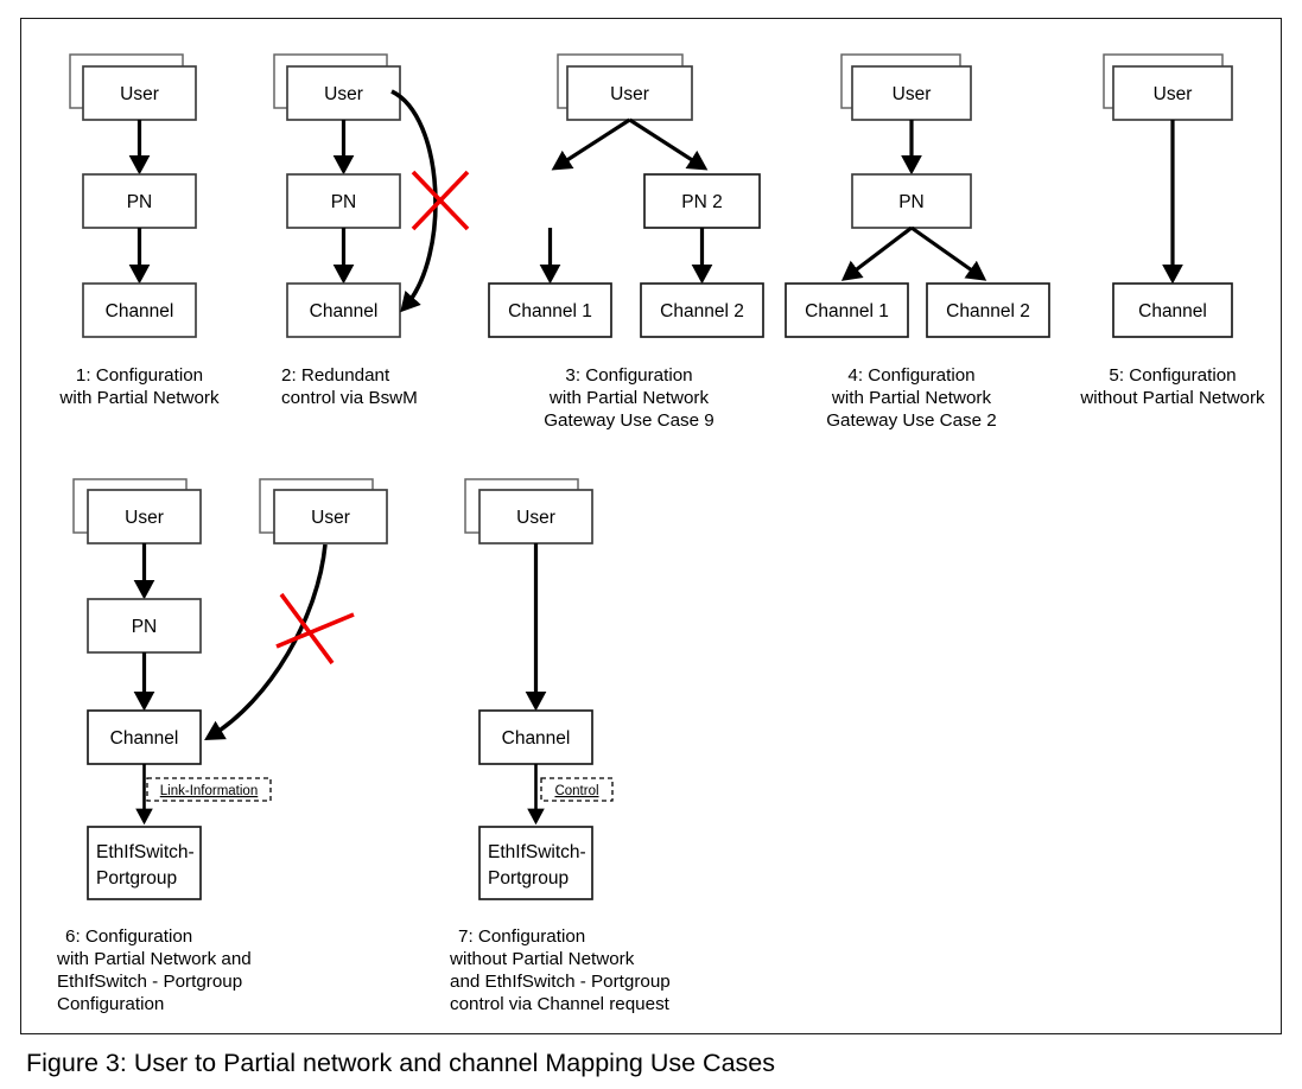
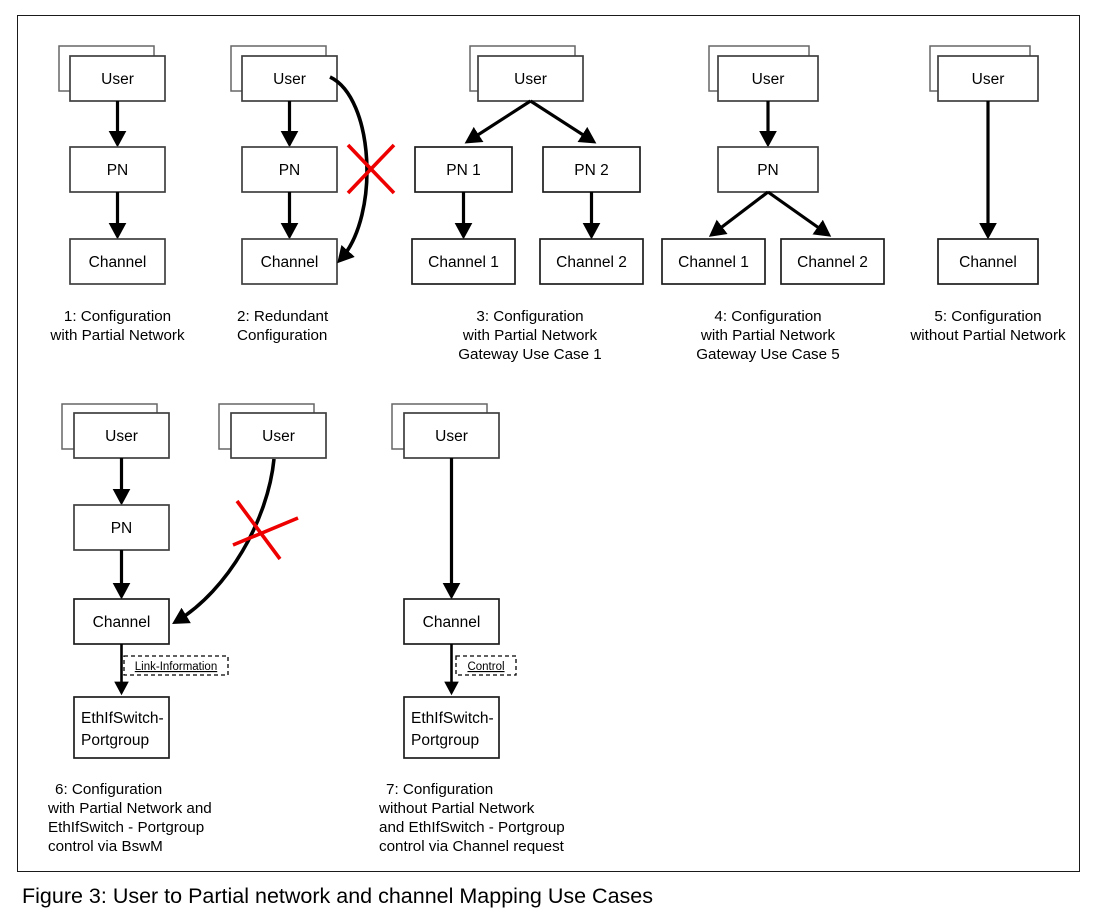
  User
  PN
  Channel
  1: Configuration
  with Partial Network
  User
  PN
  Channel
  2: Redundant
- control via BswM
+ Configuration
  User
+ PN 1
  PN 2
  Channel 1
  Channel 2
  3: Configuration
  with Partial Network
- Gateway Use Case 9
+ Gateway Use Case 1
  User
  PN
  Channel 1
  Channel 2
  4: Configuration
  with Partial Network
- Gateway Use Case 2
+ Gateway Use Case 5
  User
  Channel
  5: Configuration
  without Partial Network
  User
  User
  PN
  Channel
  Link-Information
  EthIfSwitch-
  Portgroup
  6: Configuration
  with Partial Network and
  EthIfSwitch - Portgroup
- Configuration
+ control via BswM
  User
  Channel
  Control
  EthIfSwitch-
  Portgroup
  7: Configuration
  without Partial Network
  and EthIfSwitch - Portgroup
  control via Channel request
  Figure 3: User to Partial network and channel Mapping Use Cases
